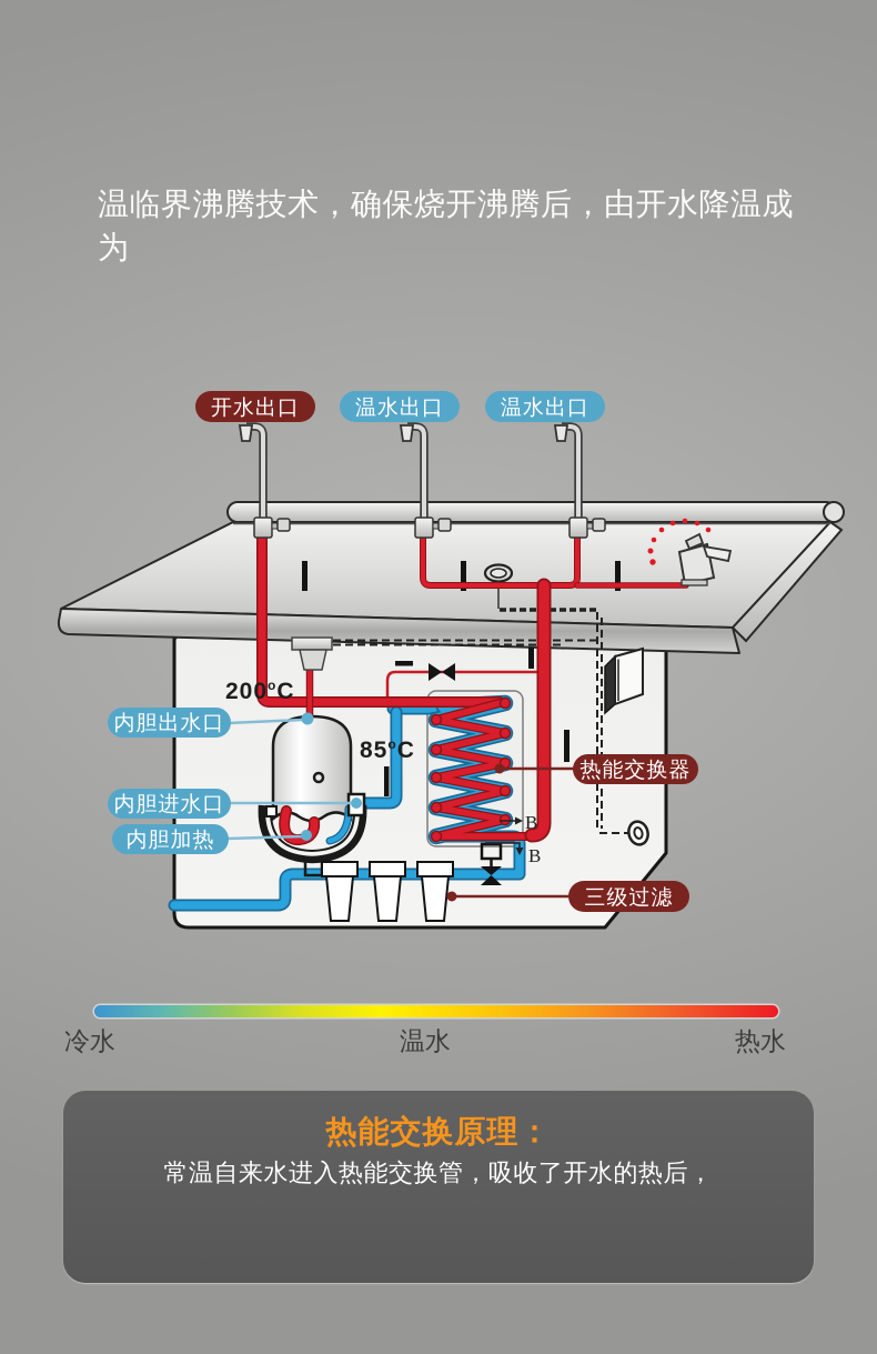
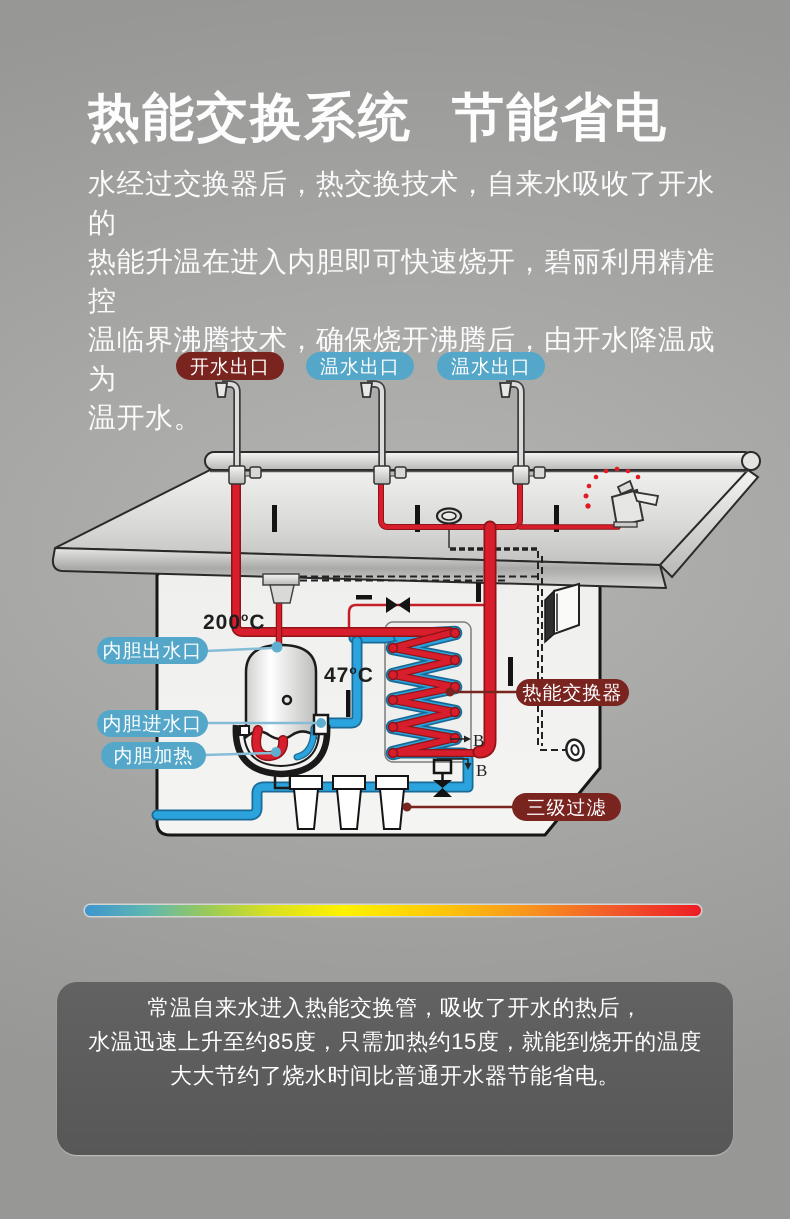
+ 热能交换系统 节能省电
+ 水经过交换器后，热交换技术，自来水吸收了开水的
+ 热能升温在进入内胆即可快速烧开，碧丽利用精准控
  温临界沸腾技术，确保烧开沸腾后，由开水降温成为
+ 温开水。
  B
  B
  200oC
- 85oC
+ 47oC
  开水出口
  温水出口
  温水出口
  内胆出水口
  内胆进水口
  内胆加热
  热能交换器
  三级过滤
- 冷水
- 温水
- 热水
- 热能交换原理：
  常温自来水进入热能交换管，吸收了开水的热后，
+ 水温迅速上升至约85度，只需加热约15度，就能到烧开的温度
+ 大大节约了烧水时间比普通开水器节能省电。
